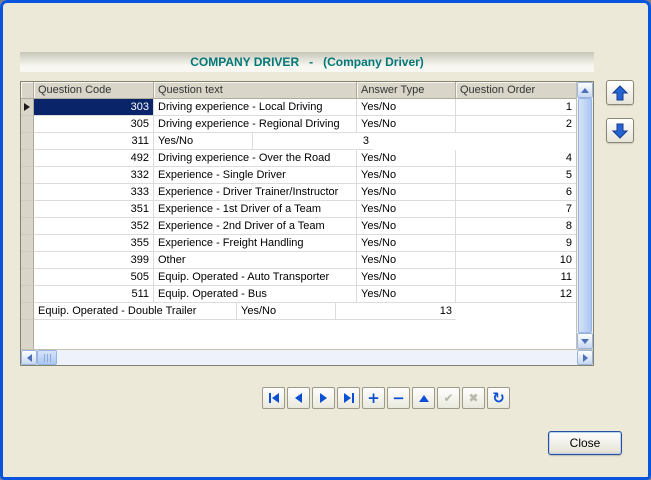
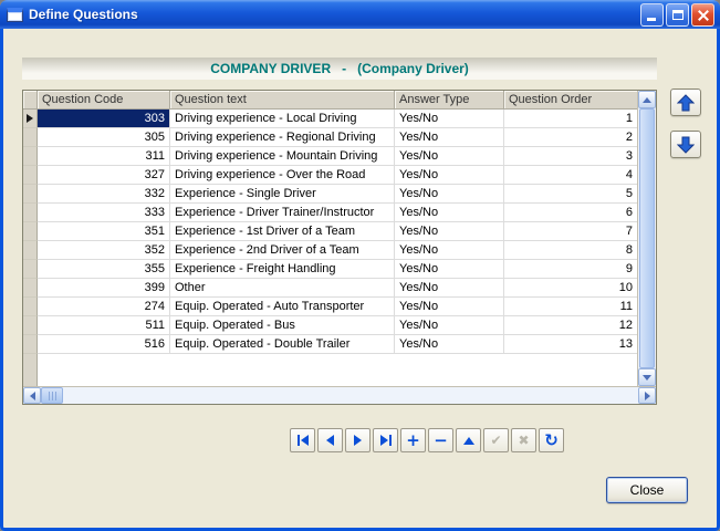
+ Define Questions
  COMPANY DRIVER - (Company Driver)
  Question Code
  Question text
  Answer Type
  Question Order
  303
  Driving experience - Local Driving
  Yes/No
  1
  305
  Driving experience - Regional Driving
  Yes/No
  2
  311
+ Driving experience - Mountain Driving
  Yes/No
  3
- 492
+ 327
  Driving experience - Over the Road
  Yes/No
  4
  332
  Experience - Single Driver
  Yes/No
  5
  333
  Experience - Driver Trainer/Instructor
  Yes/No
  6
  351
  Experience - 1st Driver of a Team
  Yes/No
  7
  352
  Experience - 2nd Driver of a Team
  Yes/No
  8
  355
  Experience - Freight Handling
  Yes/No
  9
  399
  Other
  Yes/No
  10
- 505
+ 274
  Equip. Operated - Auto Transporter
  Yes/No
  11
  511
  Equip. Operated - Bus
  Yes/No
  12
+ 516
  Equip. Operated - Double Trailer
  Yes/No
  13
  +
  −
  ✔
  ✖
  ↻
  Close
